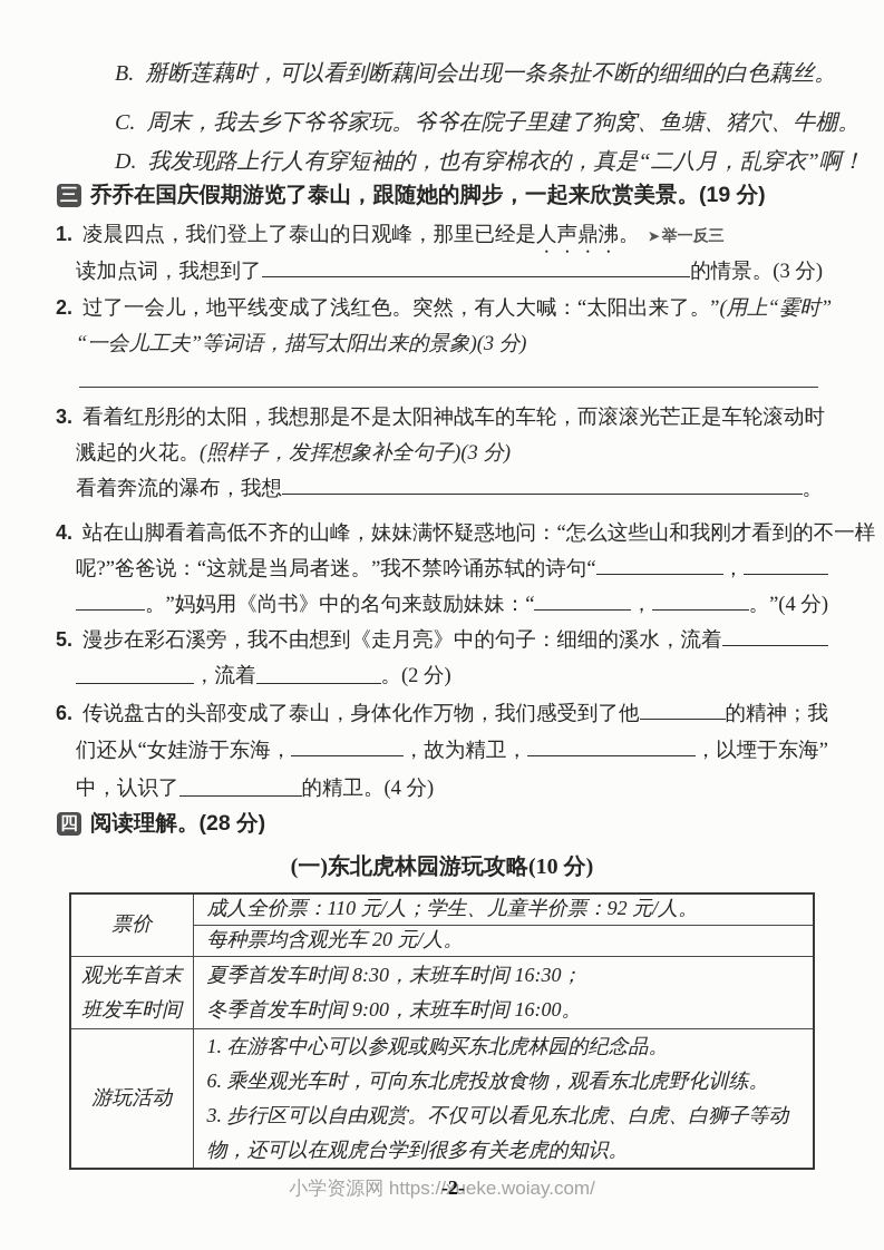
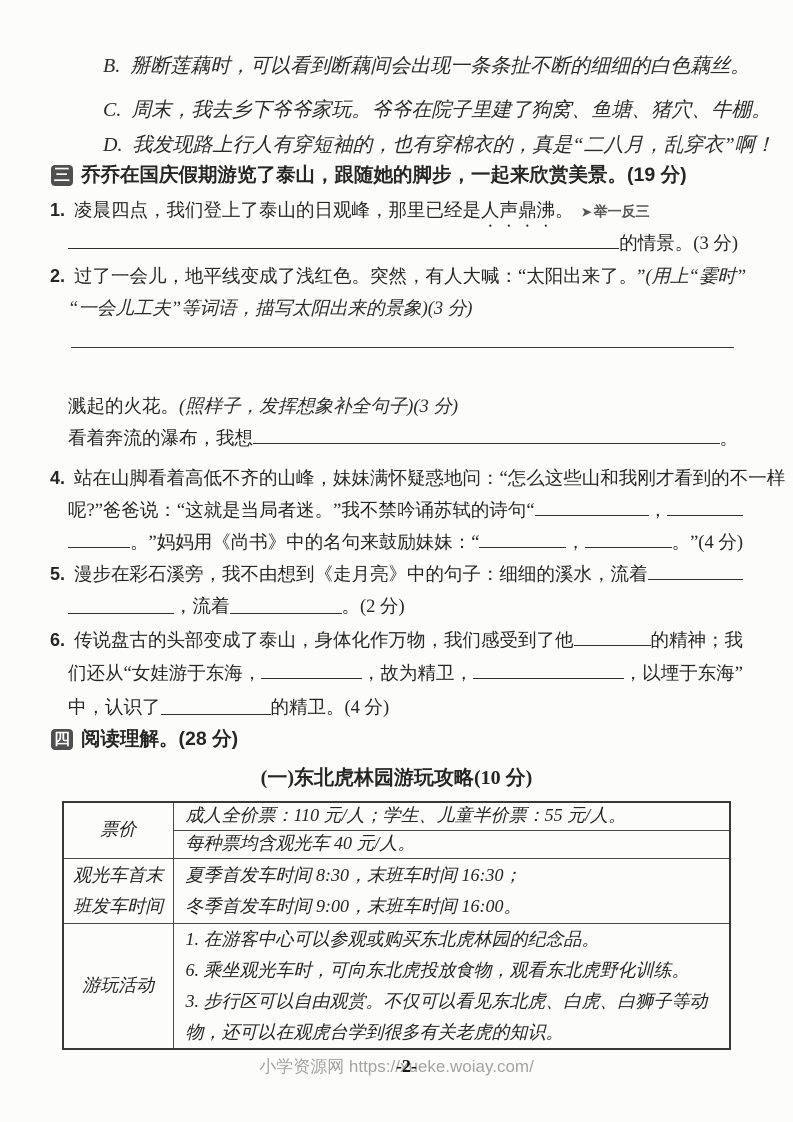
  B. 掰断莲藕时，可以看到断藕间会出现一条条扯不断的细细的白色藕丝。
  C. 周末，我去乡下爷爷家玩。爷爷在院子里建了狗窝、鱼塘、猪穴、牛棚。
  D. 我发现路上行人有穿短袖的，也有穿棉衣的，真是“二八月，乱穿衣”啊！
  三 乔乔在国庆假期游览了泰山，跟随她的脚步，一起来欣赏美景。(19 分)
  1. 凌晨四点，我们登上了泰山的日观峰，那里已经是人声鼎沸。 ➤ 举一反三
- 读加点词，我想到了
  的情景。
  (3 分)
  2. 过了一会儿，地平线变成了浅红色。突然，有人大喊：“太阳出来了。”(用上“霎时”
  “一会儿工夫”等词语，描写太阳出来的景象)(3 分)
- 3. 看着红彤彤的太阳，我想那是不是太阳神战车的车轮，而滚滚光芒正是车轮滚动时
  溅起的火花。(照样子，发挥想象补全句子)(3 分)
  看着奔流的瀑布，我想
  。
  4. 站在山脚看着高低不齐的山峰，妹妹满怀疑惑地问：“怎么这些山和我刚才看到的不一样
  呢?”爸爸说：“这就是当局者迷。”我不禁吟诵苏轼的诗句“
  ，
  。”妈妈用《尚书》中的名句来鼓励妹妹：“
  ，
  。”(4 分)
  5.
  漫步在彩石溪旁，我不由想到《走月亮》中的句子：细细的溪水，流着
  ，流着 。(2 分)
  6.
  传说盘古的头部变成了泰山，身体化作万物，我们感受到了他
  的精神；我
  们还从“女娃游于东海，
  ，故为精卫，
  ，以堙于东海”
  中，认识了 的精卫。(4 分)
  四 阅读理解。(28 分)
  (一)东北虎林园游玩攻略(10 分)
- 票价	成人全价票：110 元/人；学生、儿童半价票：92 元/人。
+ 票价	成人全价票：110 元/人；学生、儿童半价票：55 元/人。
- 每种票均含观光车 20 元/人。
+ 每种票均含观光车 40 元/人。
  观光车首末 班发车时间	夏季首发车时间 8:30，末班车时间 16:30； 冬季首发车时间 9:00，末班车时间 16:00。
  游玩活动	1. 在游客中心可以参观或购买东北虎林园的纪念品。 6. 乘坐观光车时，可向东北虎投放食物，观看东北虎野化训练。 3. 步行区可以自由观赏。不仅可以看见东北虎、白虎、白狮子等动物，还可以在观虎台学到很多有关老虎的知识。
  小学资源网 https://x
  -2-
  ueke.woiay.com/
